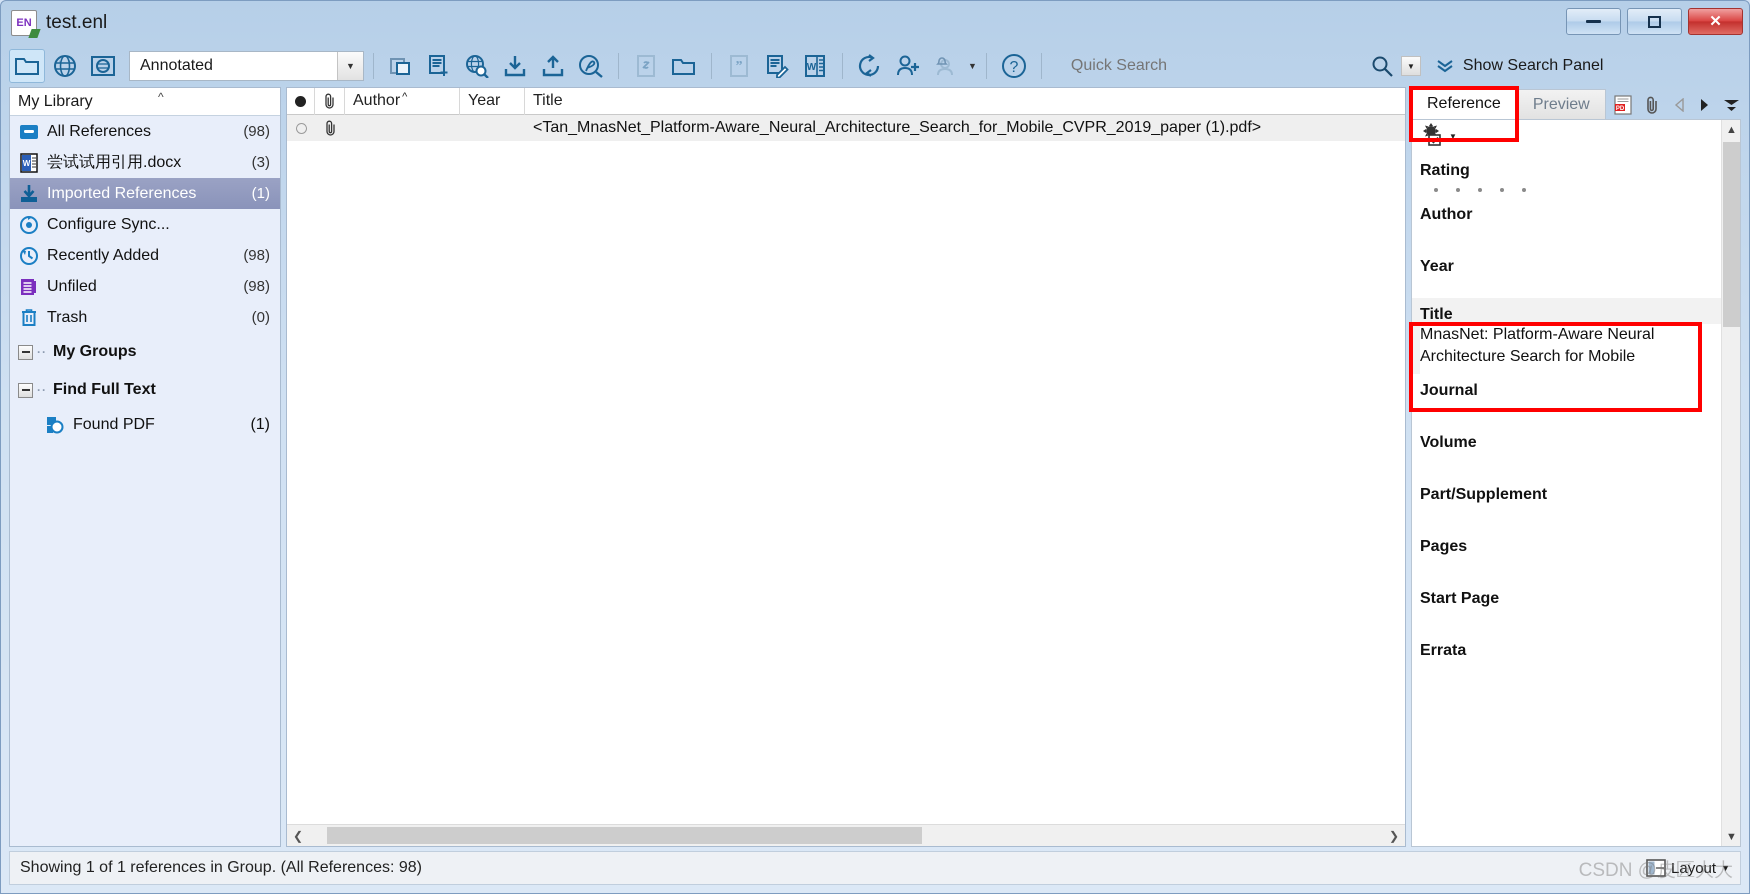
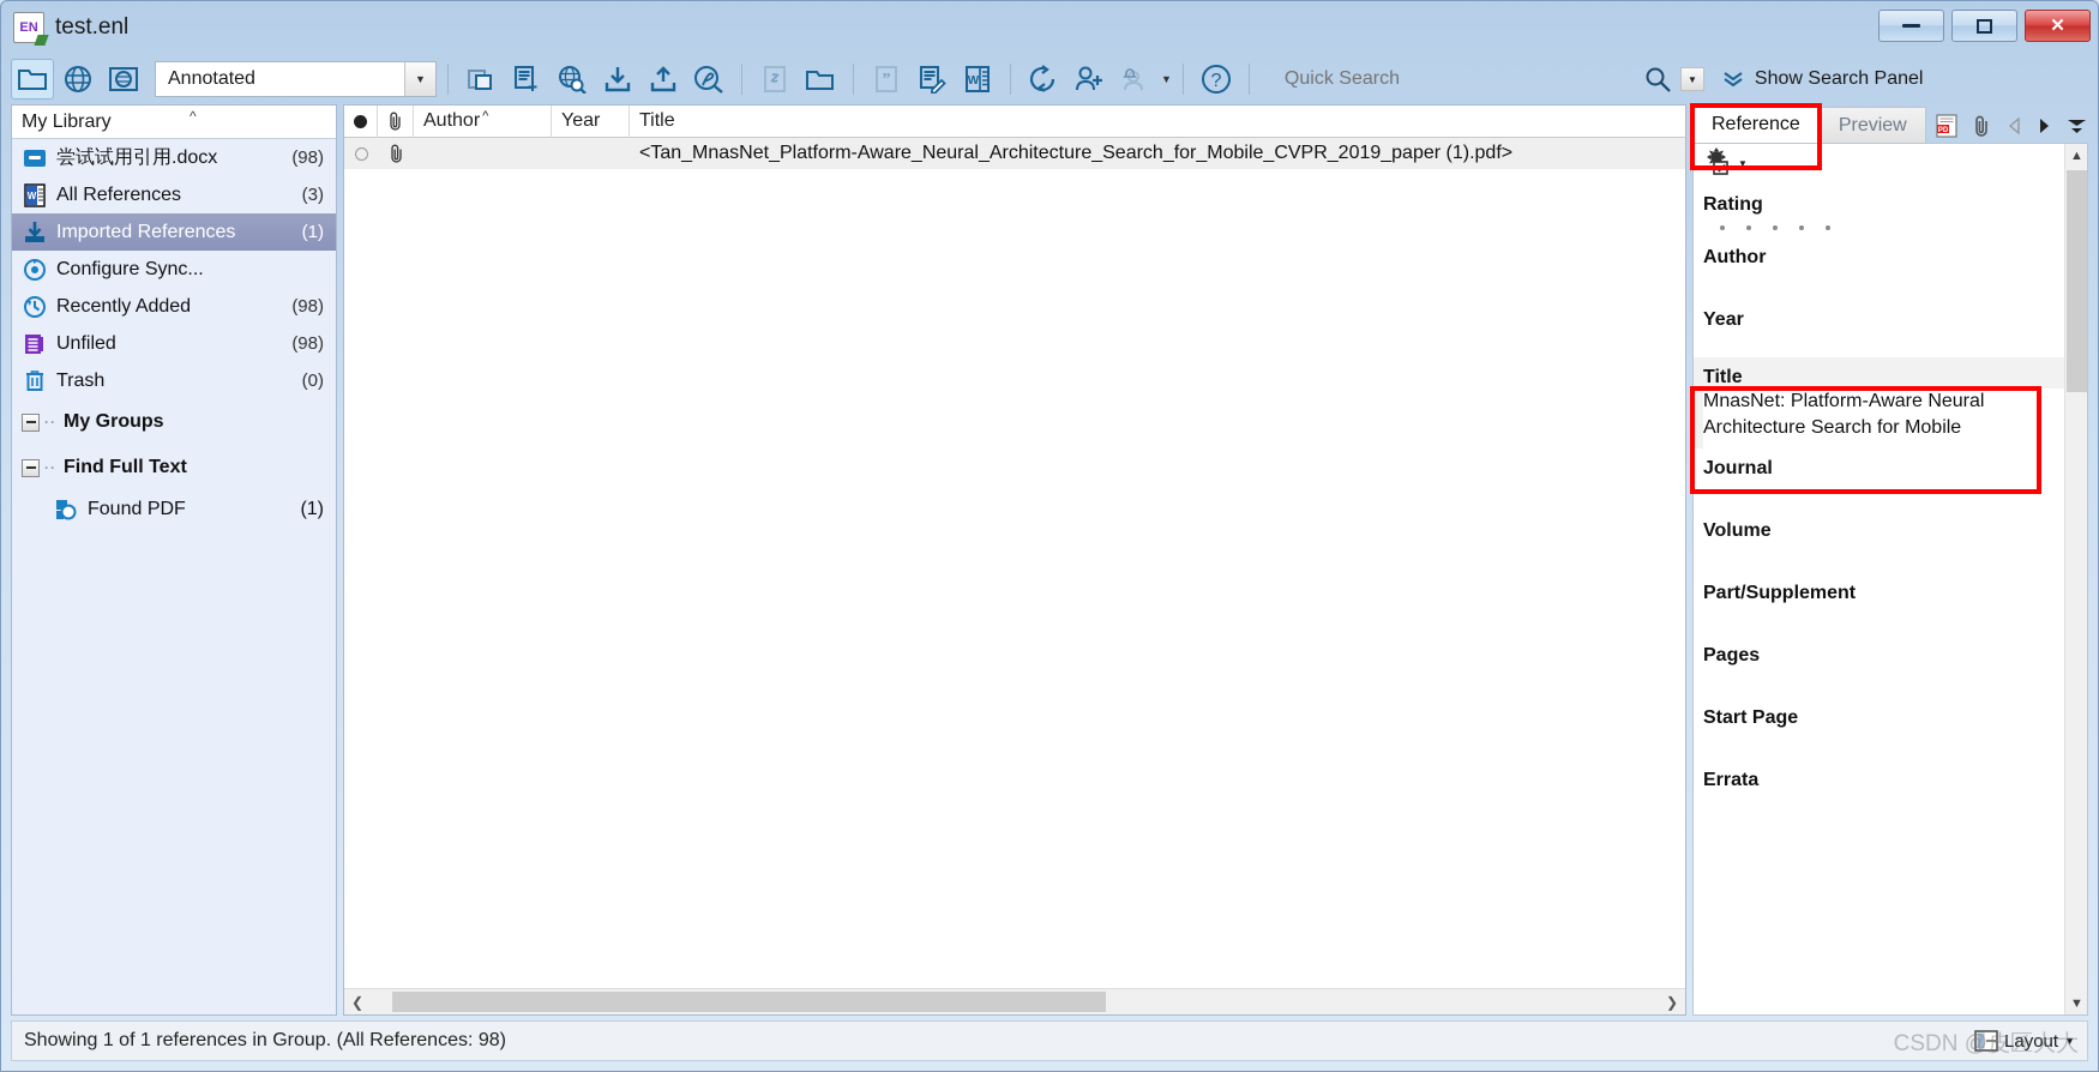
  EN
  test.enl
  ✕
  Annotated
  ▼
  ”
  W
  ▼
  ?
  Quick Search
  ▼
  Show Search Panel
  My Library
  ^
- All References
+ 尝试试用引用.docx
  (98)
  W
- 尝试试用引用.docx
+ All References
  (3)
  Imported References
  (1)
  Configure Sync...
  Recently Added
  (98)
  Unfiled
  (98)
  Trash
  (0)
  ··
  My Groups
  ··
  Find Full Text
  Found PDF
  (1)
  Author
  ^
  Year
  Title
  <Tan_MnasNet_Platform-Aware_Neural_Architecture_Search_for_Mobile_CVPR_2019_paper (1).pdf>
  ❮
  ❯
  Reference
  Preview
  ▼
  Rating
  Author
  Year
  Title
  MnasNet: Platform-Aware Neural Architecture Search for Mobile
  Journal
  Volume
  Part/Supplement
  Pages
  Start Page
  Errata
  ▲
  ▼
  Showing 1 of 1 references in Group. (All References: 98)
  Layout
  ▼
  CSDN @皮匠大大
